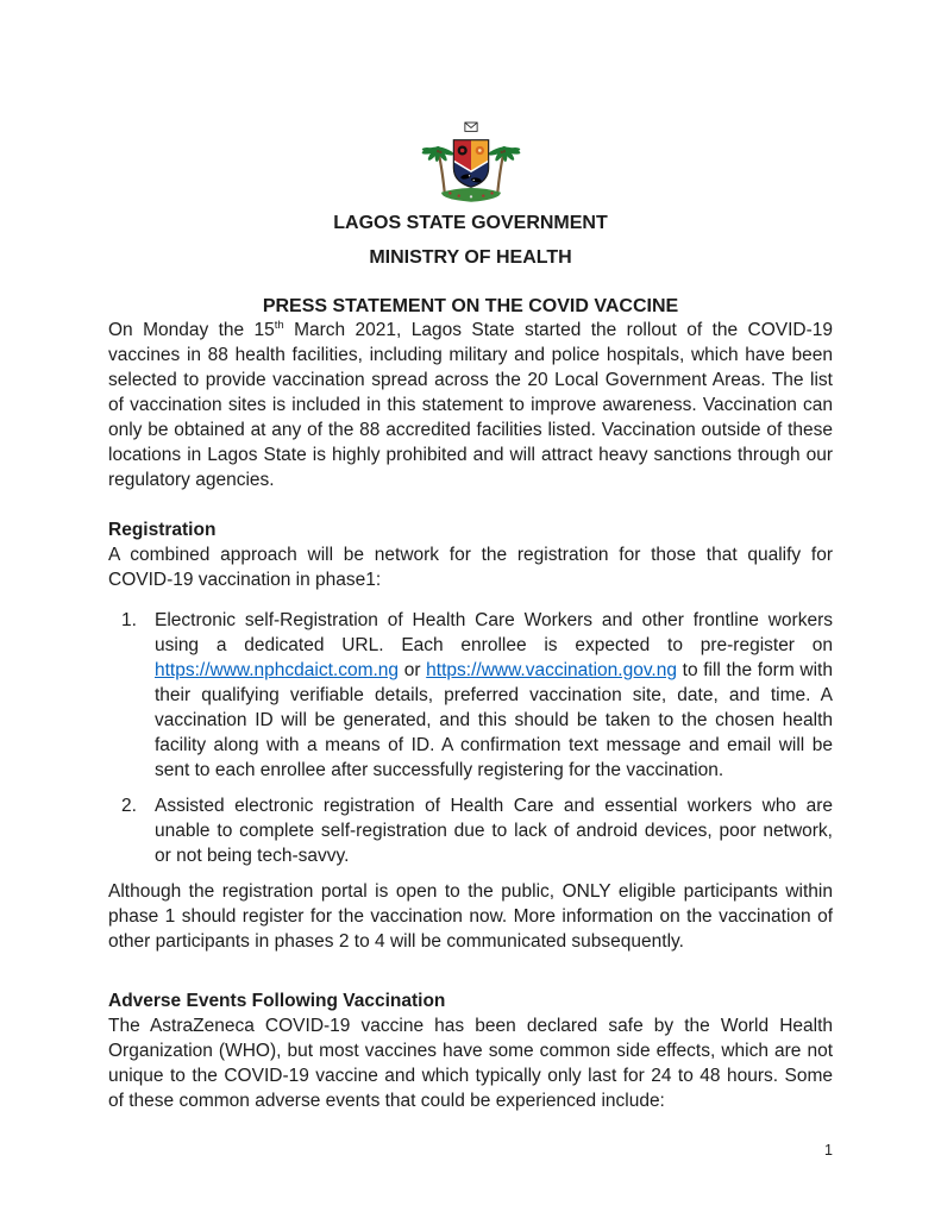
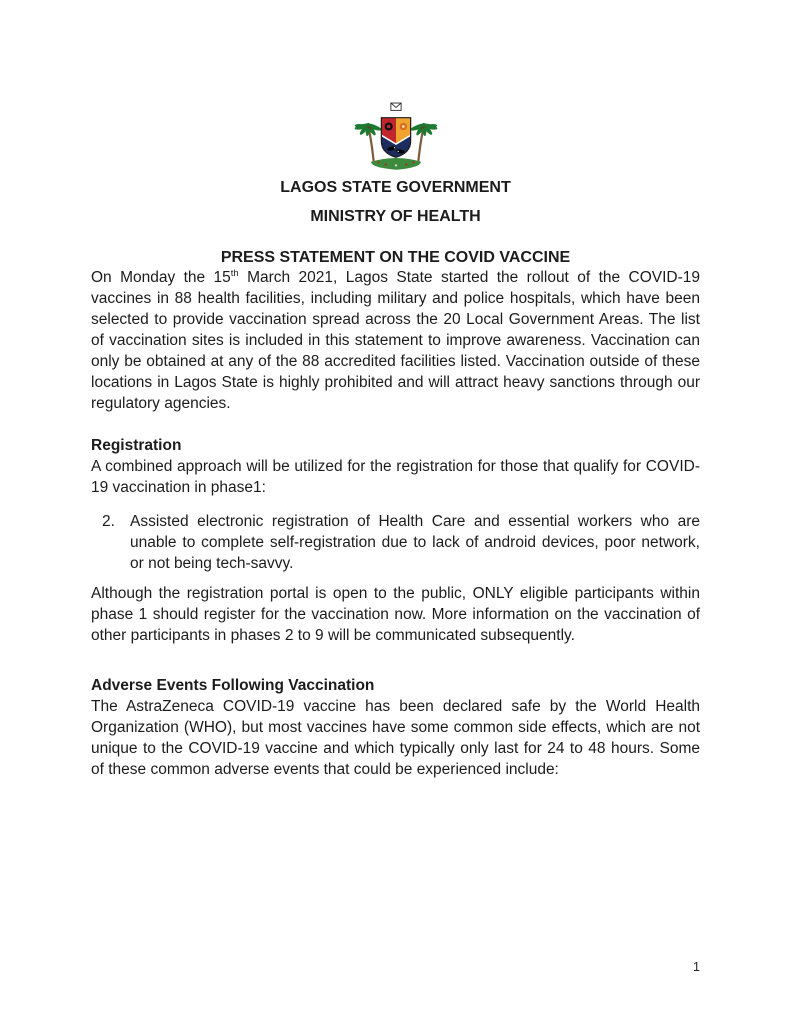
  LAGOS STATE GOVERNMENT
  MINISTRY OF HEALTH
  PRESS STATEMENT ON THE COVID VACCINE
  On Monday the 15th March 2021, Lagos State started the rollout of the COVID-19 vaccines in 88 health facilities, including military and police hospitals, which have been selected to provide vaccination spread across the 20 Local Government Areas. The list of vaccination sites is included in this statement to improve awareness. Vaccination can only be obtained at any of the 88 accredited facilities listed. Vaccination outside of these locations in Lagos State is highly prohibited and will attract heavy sanctions through our regulatory agencies.
  Registration
- A combined approach will be network for the registration for those that qualify for COVID-19 vaccination in phase1:
+ A combined approach will be utilized for the registration for those that qualify for COVID-19 vaccination in phase1:
- 1.
- Electronic self-Registration of Health Care Workers and other frontline workers using a dedicated URL. Each enrollee is expected to pre-register on https://www.nphcdaict.com.ng or https://www.vaccination.gov.ng to fill the form with their qualifying verifiable details, preferred vaccination site, date, and time. A vaccination ID will be generated, and this should be taken to the chosen health facility along with a means of ID. A confirmation text message and email will be sent to each enrollee after successfully registering for the vaccination.
  2.
  Assisted electronic registration of Health Care and essential workers who are unable to complete self-registration due to lack of android devices, poor network, or not being tech-savvy.
- Although the registration portal is open to the public, ONLY eligible participants within phase 1 should register for the vaccination now. More information on the vaccination of other participants in phases 2 to 4 will be communicated subsequently.
+ Although the registration portal is open to the public, ONLY eligible participants within phase 1 should register for the vaccination now. More information on the vaccination of other participants in phases 2 to 9 will be communicated subsequently.
  Adverse Events Following Vaccination
  The AstraZeneca COVID-19 vaccine has been declared safe by the World Health Organization (WHO), but most vaccines have some common side effects, which are not unique to the COVID-19 vaccine and which typically only last for 24 to 48 hours. Some of these common adverse events that could be experienced include:
  1
